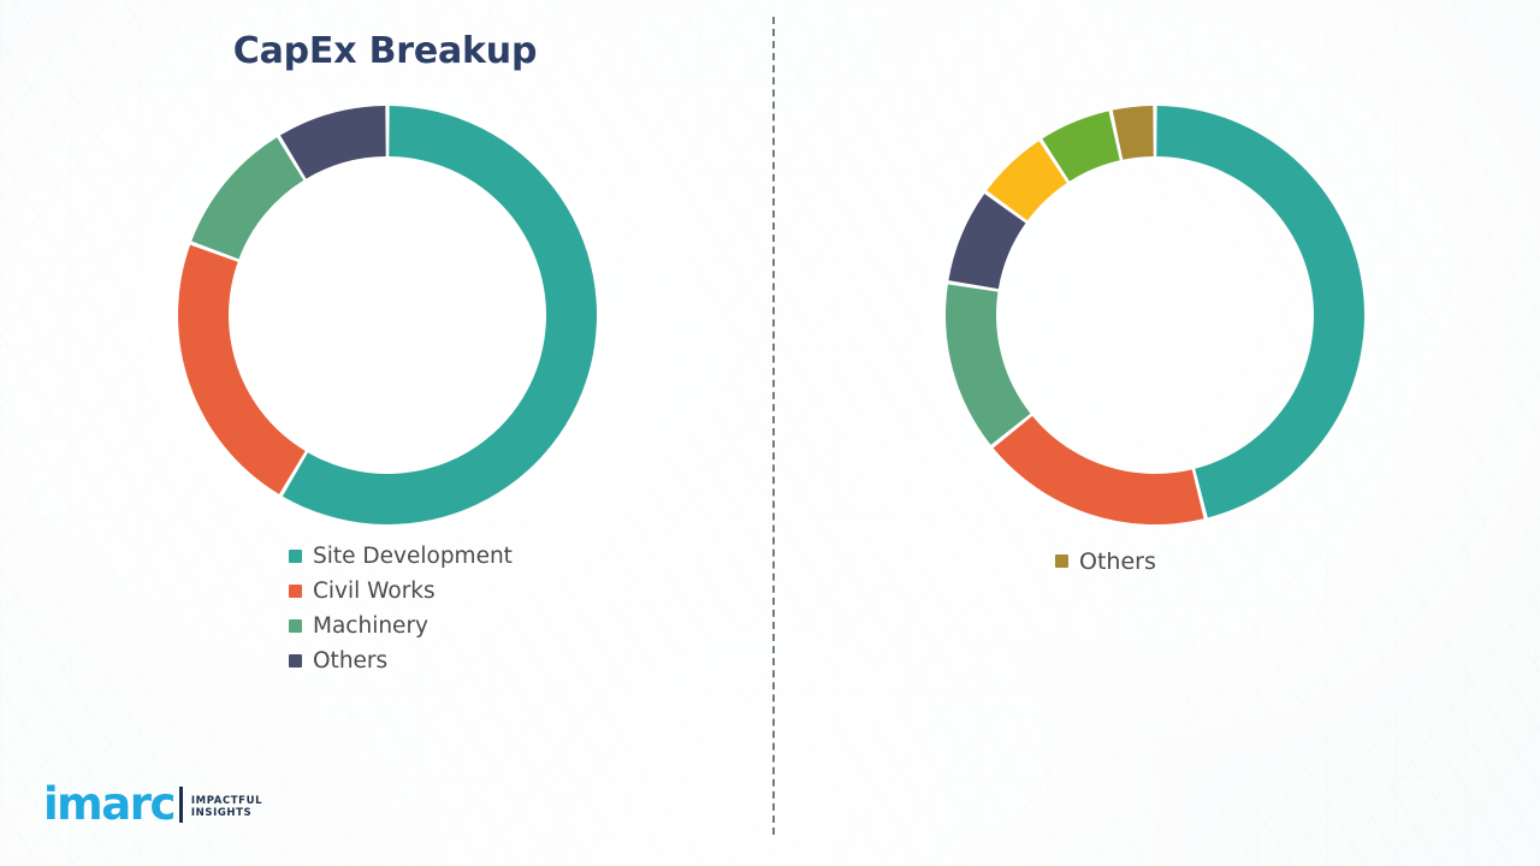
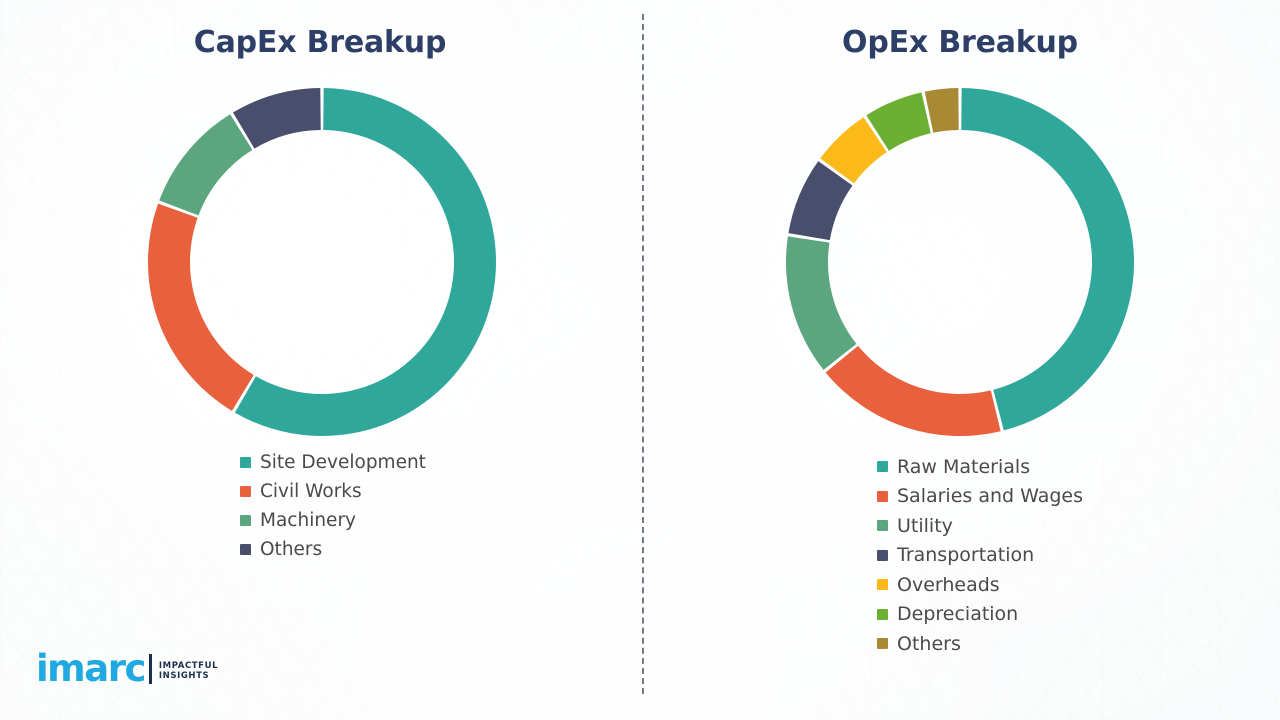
  CapEx Breakup
  Site Development
  Civil Works
  Machinery
  Others
+ OpEx Breakup
+ Raw Materials
+ Salaries and Wages
+ Utility
+ Transportation
+ Overheads
+ Depreciation
  Others
  imarc
  IMPACTFUL
  INSIGHTS
